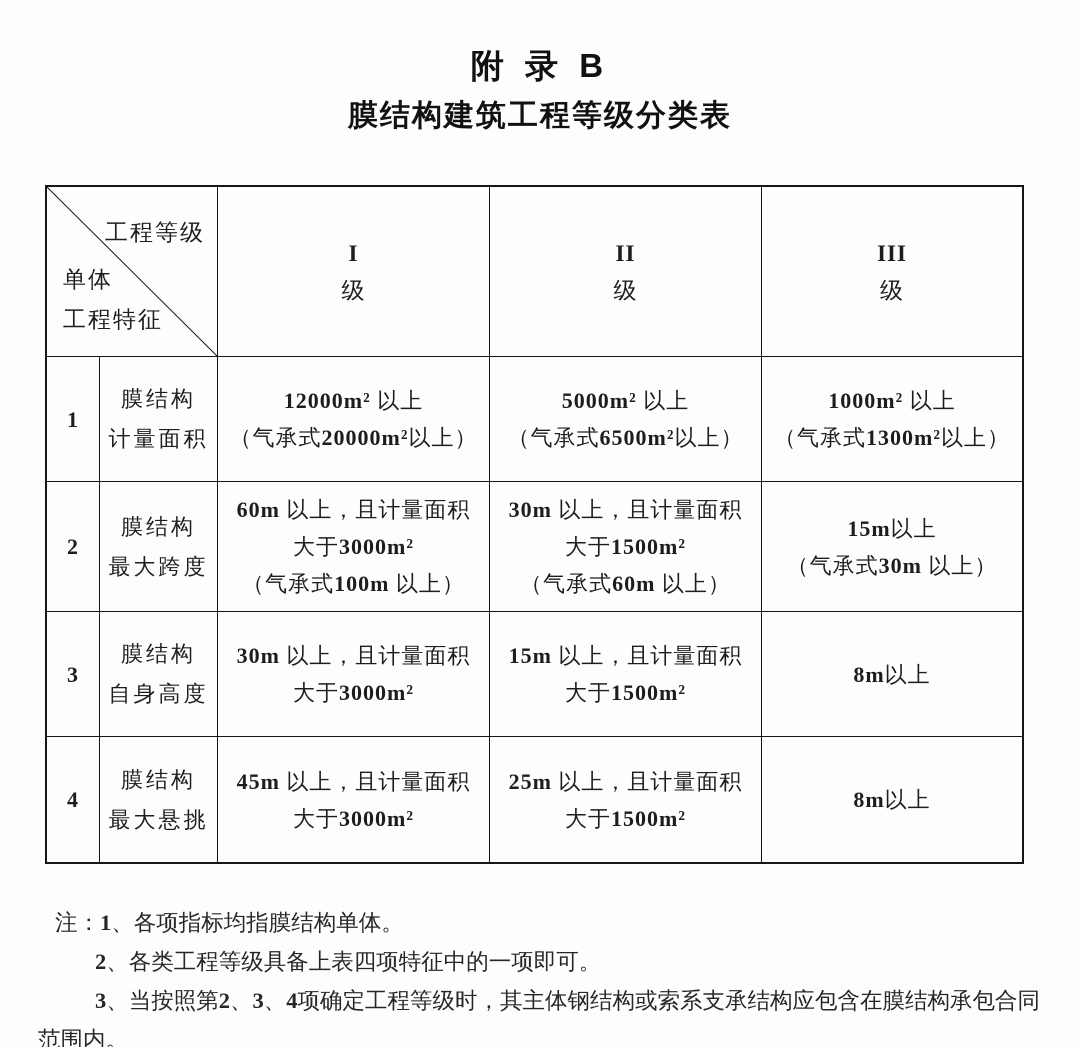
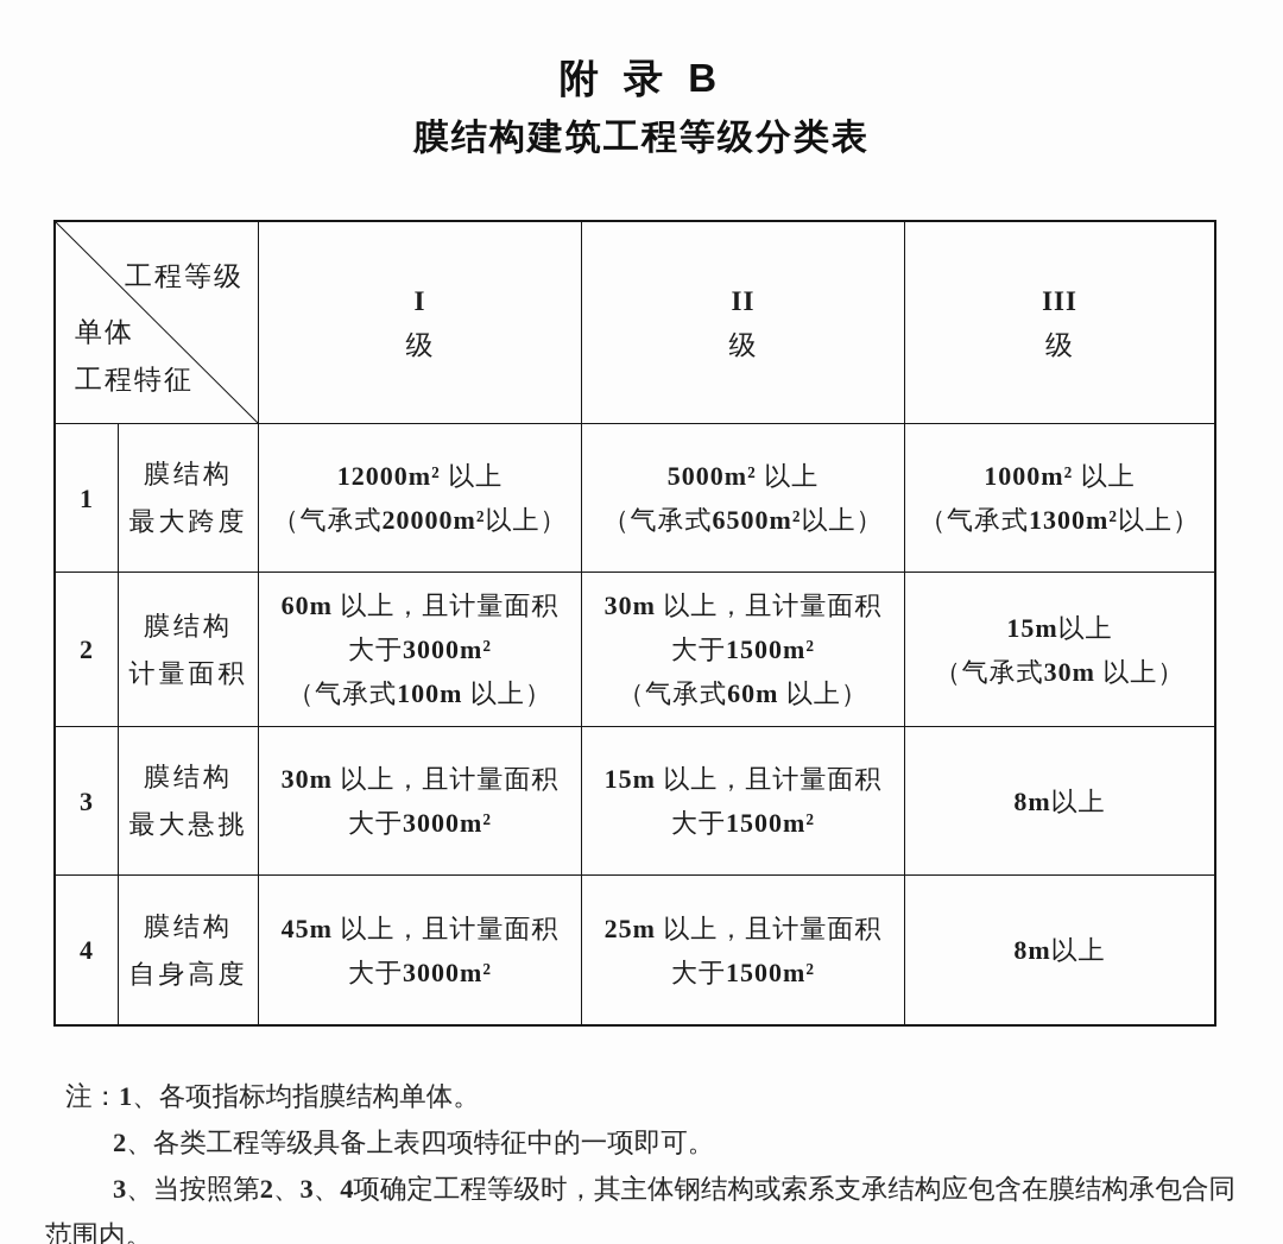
  附 录 B
  膜结构建筑工程等级分类表
  工程等级
  单体
  工程特征
  I
  级
  II
  级
  III
  级
  1
  膜结构
- 计量面积
+ 最大跨度
  12000m² 以上
  （气承式20000m²以上）
  5000m² 以上
  （气承式6500m²以上）
  1000m² 以上
  （气承式1300m²以上）
  2
  膜结构
- 最大跨度
+ 计量面积
  60m 以上，且计量面积
  大于3000m²
  （气承式100m 以上）
  30m 以上，且计量面积
  大于1500m²
  （气承式60m 以上）
  15m以上
  （气承式30m 以上）
  3
  膜结构
- 自身高度
+ 最大悬挑
  30m 以上，且计量面积
  大于3000m²
  15m 以上，且计量面积
  大于1500m²
  8m以上
  4
  膜结构
- 最大悬挑
+ 自身高度
  45m 以上，且计量面积
  大于3000m²
  25m 以上，且计量面积
  大于1500m²
  8m以上
  注：1、各项指标均指膜结构单体。
  2、各类工程等级具备上表四项特征中的一项即可。
  3、当按照第2、3、4项确定工程等级时，其主体钢结构或索系支承结构应包含在膜结构承包合同范围内。
